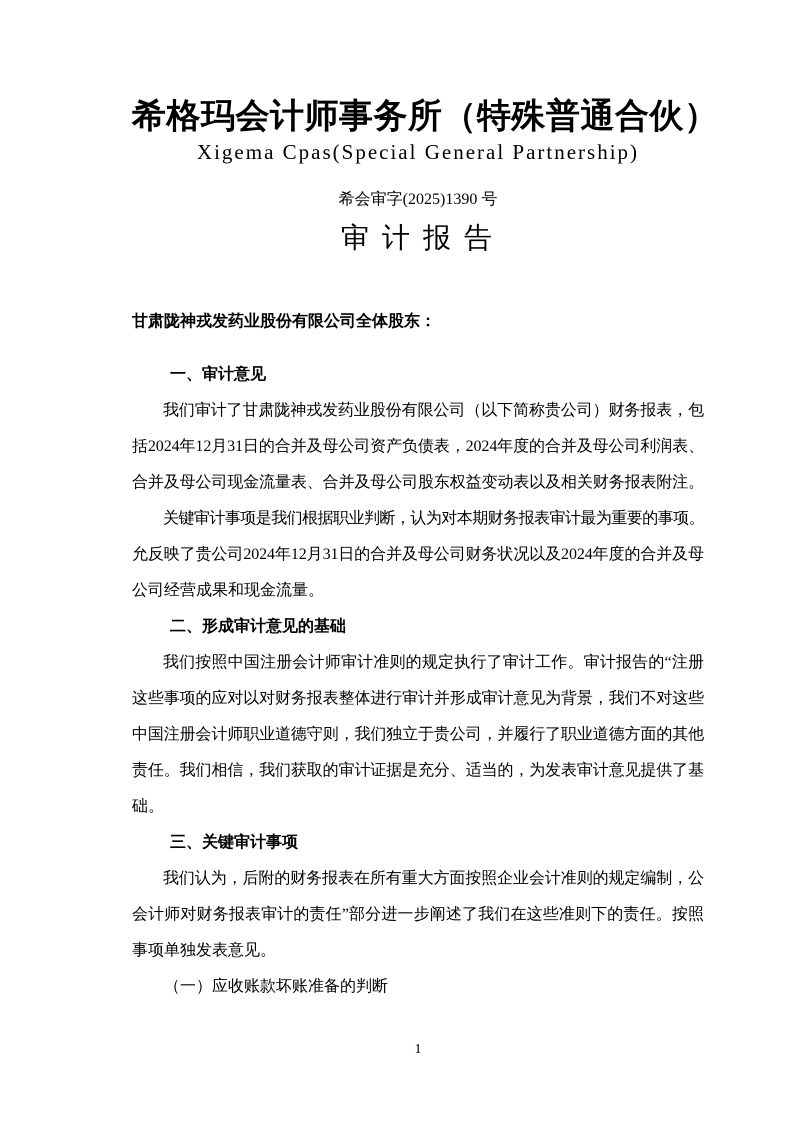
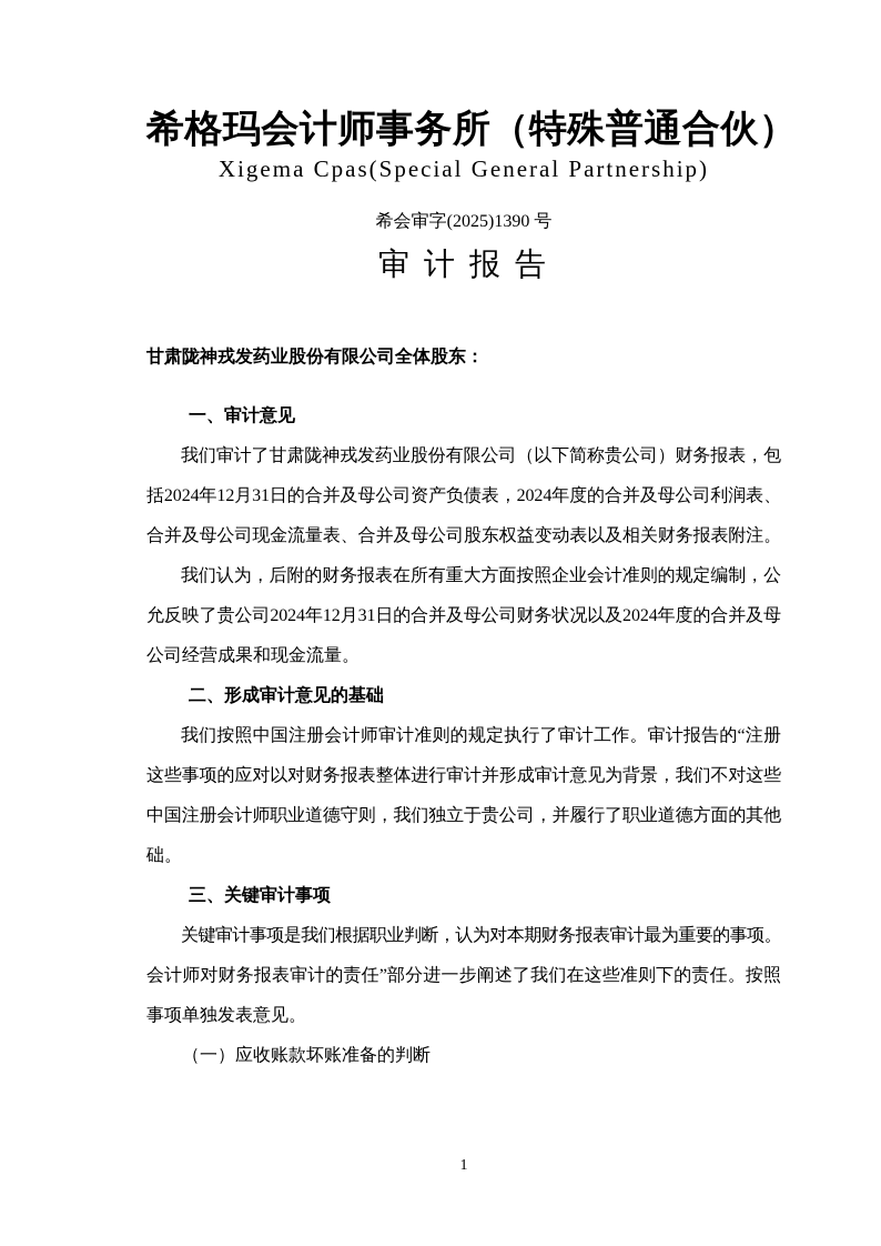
  希格玛会计师事务所（特殊普通合伙）
  Xigema Cpas(Special General Partnership)
  希会审字(2025)1390 号
  审 计 报 告
  甘肃陇神戎发药业股份有限公司全体股东：
  一、审计意见
  我们审计了甘肃陇神戎发药业股份有限公司（以下简称贵公司）财务报表，包
  括2024年12月31日的合并及母公司资产负债表，2024年度的合并及母公司利润表、
  合并及母公司现金流量表、合并及母公司股东权益变动表以及相关财务报表附注。
- 关键审计事项是我们根据职业判断，认为对本期财务报表审计最为重要的事项。
+ 我们认为，后附的财务报表在所有重大方面按照企业会计准则的规定编制，公
  允反映了贵公司2024年12月31日的合并及母公司财务状况以及2024年度的合并及母
  公司经营成果和现金流量。
  二、形成审计意见的基础
  我们按照中国注册会计师审计准则的规定执行了审计工作。审计报告的“注册
  这些事项的应对以对财务报表整体进行审计并形成审计意见为背景，我们不对这些
  中国注册会计师职业道德守则，我们独立于贵公司，并履行了职业道德方面的其他
- 责任。我们相信，我们获取的审计证据是充分、适当的，为发表审计意见提供了基
  础。
  三、关键审计事项
- 我们认为，后附的财务报表在所有重大方面按照企业会计准则的规定编制，公
+ 关键审计事项是我们根据职业判断，认为对本期财务报表审计最为重要的事项。
  会计师对财务报表审计的责任”部分进一步阐述了我们在这些准则下的责任。按照
  事项单独发表意见。
  （一）应收账款坏账准备的判断
  1
